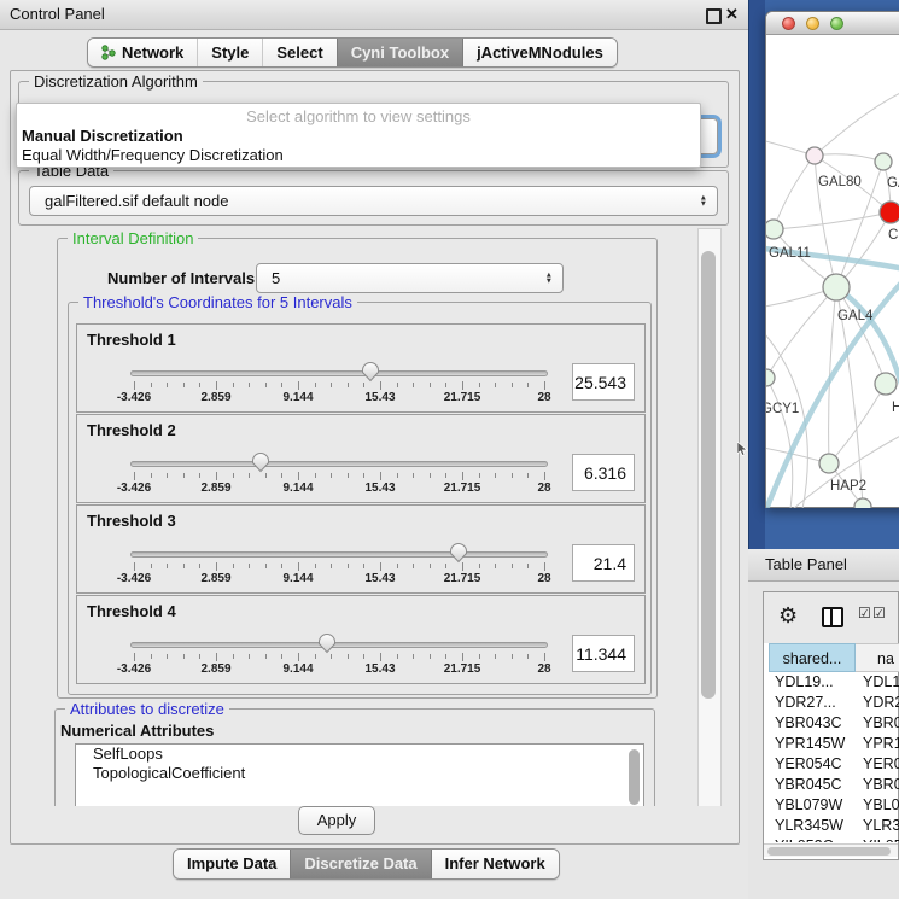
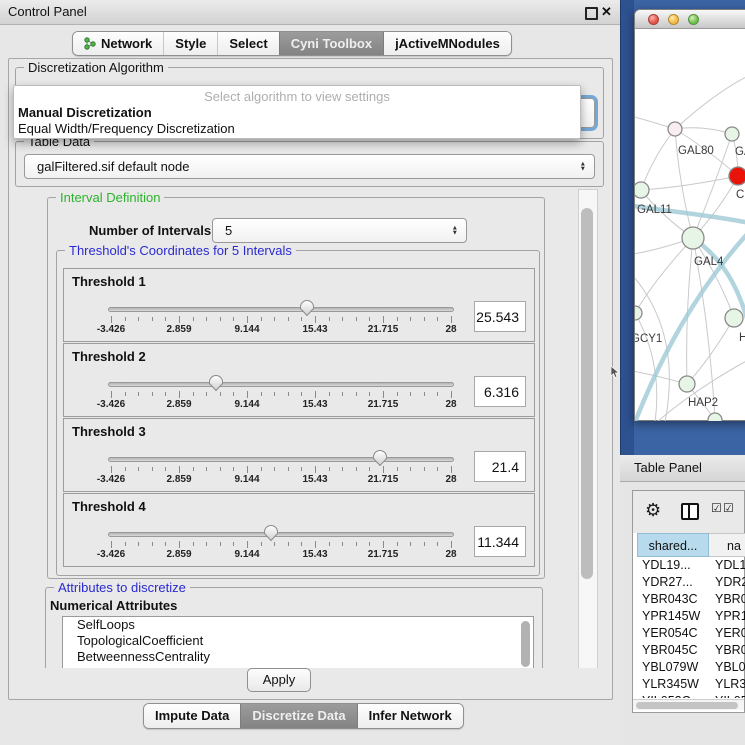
  Control Panel
  ✕
  Network
  Style
  Select
  Cyni Toolbox
  jActiveMNodules
  Discretization Algorithm
  Table Data
  galFiltered.sif default node
  Select algorithm to view settings
  Manual Discretization
  Equal Width/Frequency Discretization
  Interval Definition
  Number of Intervals
  5
  Threshold's Coordinates for 5 Intervals
  Threshold 1
  -3.426
  2.859
  9.144
  15.43
  21.715
  28
  25.543
  Threshold 2
  -3.426
  2.859
  9.144
  15.43
  21.715
  28
  6.316
  Threshold 3
  -3.426
  2.859
  9.144
  15.43
  21.715
  28
  21.4
  Threshold 4
  -3.426
  2.859
  9.144
  15.43
  21.715
  28
  11.344
  Attributes to discretize
  Numerical Attributes
  SelfLoops
  TopologicalCoefficient
+ BetweennessCentrality
  Apply
  Impute Data
  Discretize Data
  Infer Network
  GAL80
  C
  GAL11
  GAL4
  GCY1
  H
  HAP2
  Table Panel
  ⚙
  ☑
  ☑
  shared...
  na
  YDL19... YDL1
  YDR27... YDR
  YBR043C YBR0
  YPR145W YPR1
  YER054C YER0
  YBR045C YBR0
  YBL079W YBL0
  YLR345W YLR3
